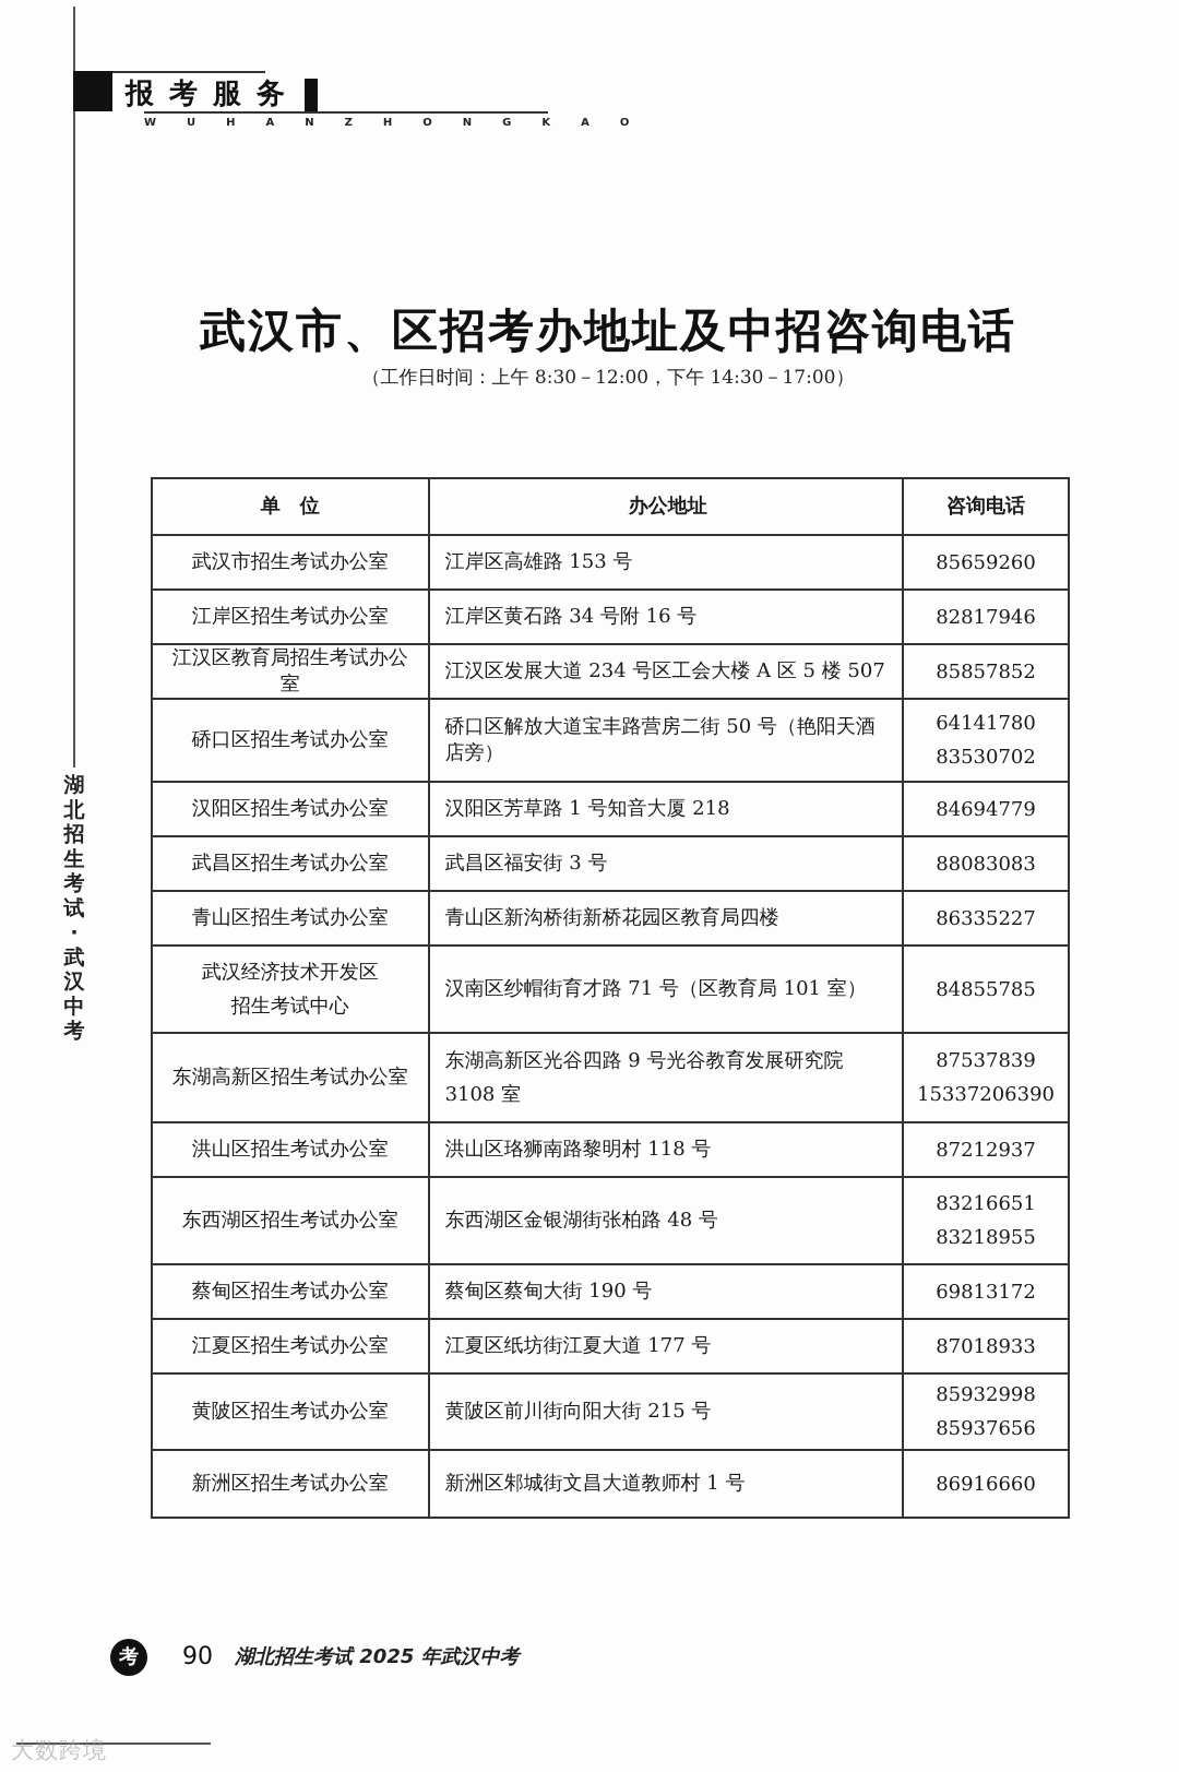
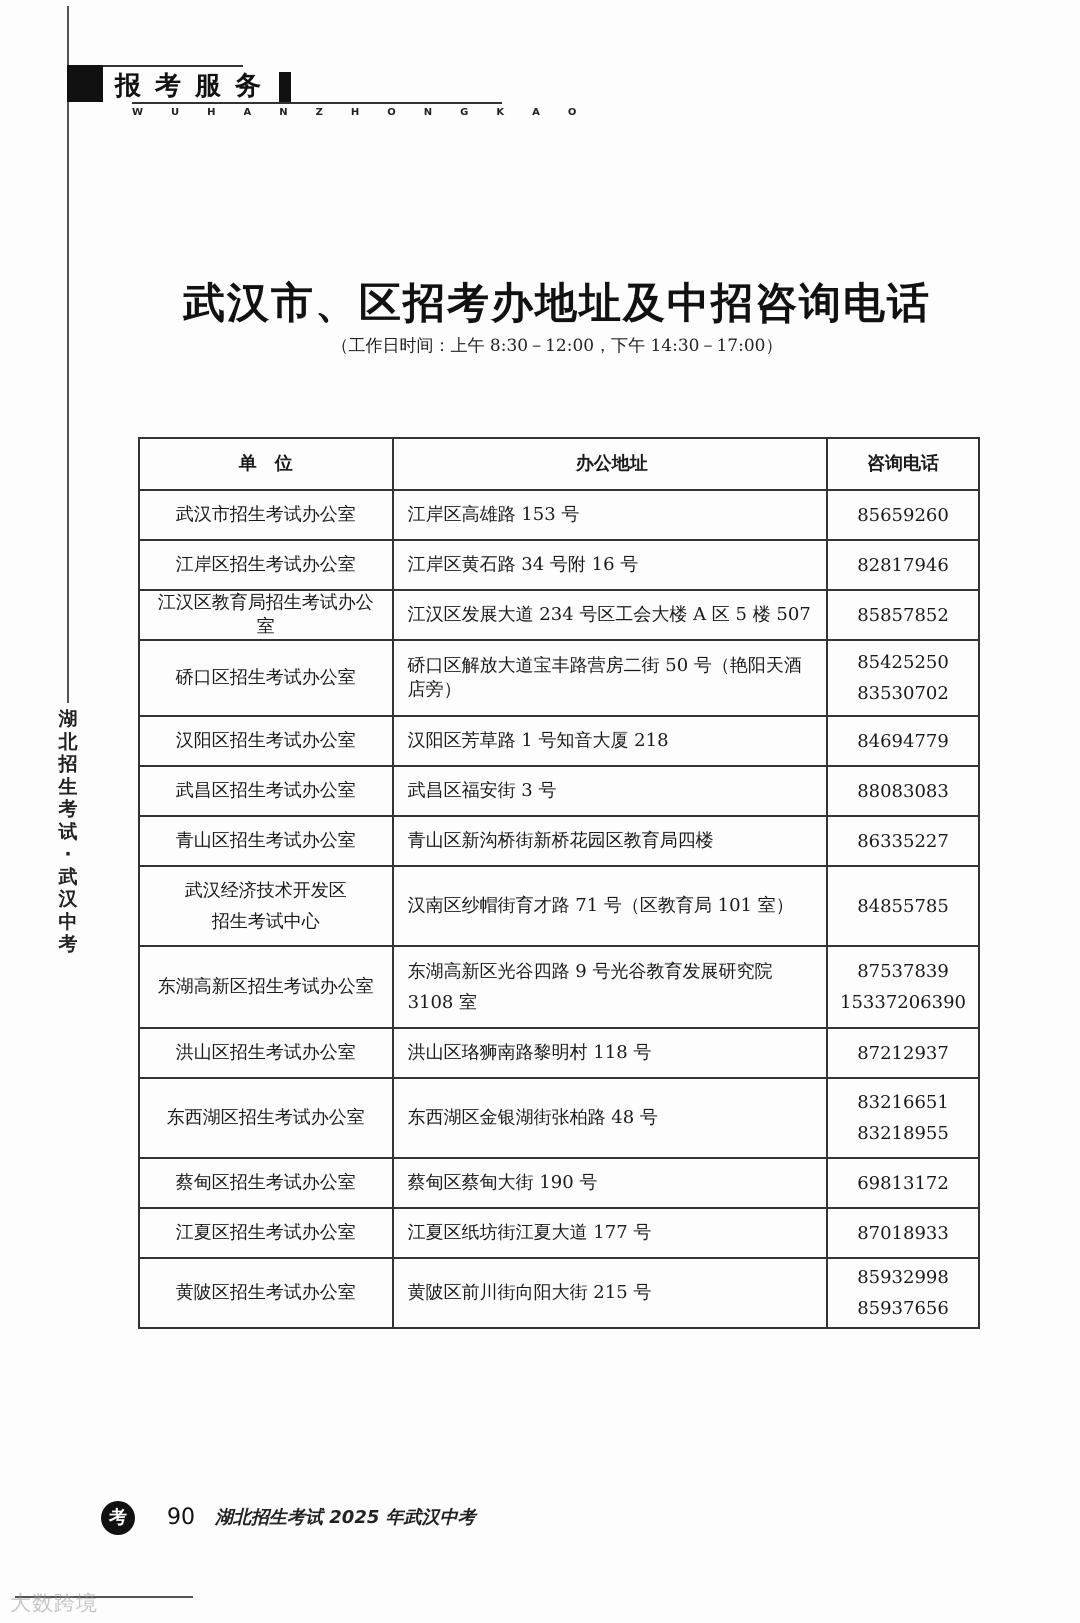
  报考服务
  WUHANZHONGKAO
  湖北招生考试·武汉中考
  武汉市、区招考办地址及中招咨询电话
  （工作日时间：上午 8:30－12:00，下午 14:30－17:00）
  单 位	办公地址	咨询电话
  武汉市招生考试办公室	江岸区高雄路 153 号	85659260
  江岸区招生考试办公室	江岸区黄石路 34 号附 16 号	82817946
  江汉区教育局招生考试办公室	江汉区发展大道 234 号区工会大楼 A 区 5 楼 507	85857852
- 硚口区招生考试办公室	硚口区解放大道宝丰路营房二街 50 号（艳阳天酒店旁）	6414178083530702
+ 硚口区招生考试办公室	硚口区解放大道宝丰路营房二街 50 号（艳阳天酒店旁）	8542525083530702
  汉阳区招生考试办公室	汉阳区芳草路 1 号知音大厦 218	84694779
  武昌区招生考试办公室	武昌区福安街 3 号	88083083
  青山区招生考试办公室	青山区新沟桥街新桥花园区教育局四楼	86335227
  武汉经济技术开发区招生考试中心	汉南区纱帽街育才路 71 号（区教育局 101 室）	84855785
  东湖高新区招生考试办公室	东湖高新区光谷四路 9 号光谷教育发展研究院3108 室	8753783915337206390
  洪山区招生考试办公室	洪山区珞狮南路黎明村 118 号	87212937
  东西湖区招生考试办公室	东西湖区金银湖街张柏路 48 号	8321665183218955
  蔡甸区招生考试办公室	蔡甸区蔡甸大街 190 号	69813172
  江夏区招生考试办公室	江夏区纸坊街江夏大道 177 号	87018933
  黄陂区招生考试办公室	黄陂区前川街向阳大街 215 号	8593299885937656
- 新洲区招生考试办公室	新洲区邾城街文昌大道教师村 1 号	86916660
  考
  90
  湖北招生考试 2025 年武汉中考
  大数跨境
